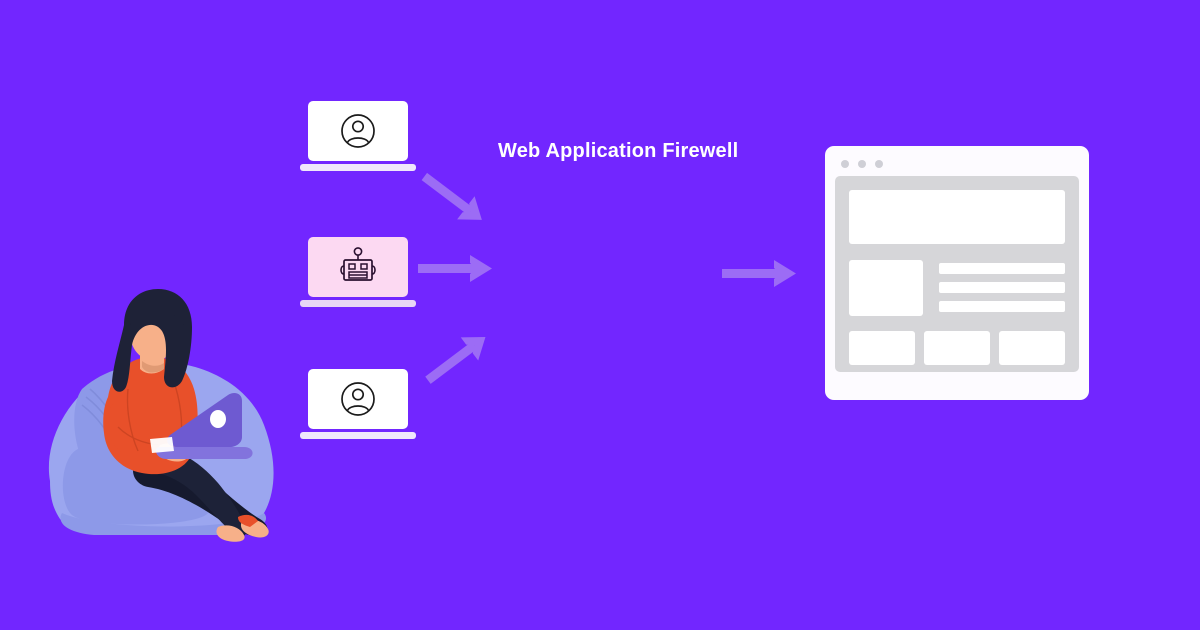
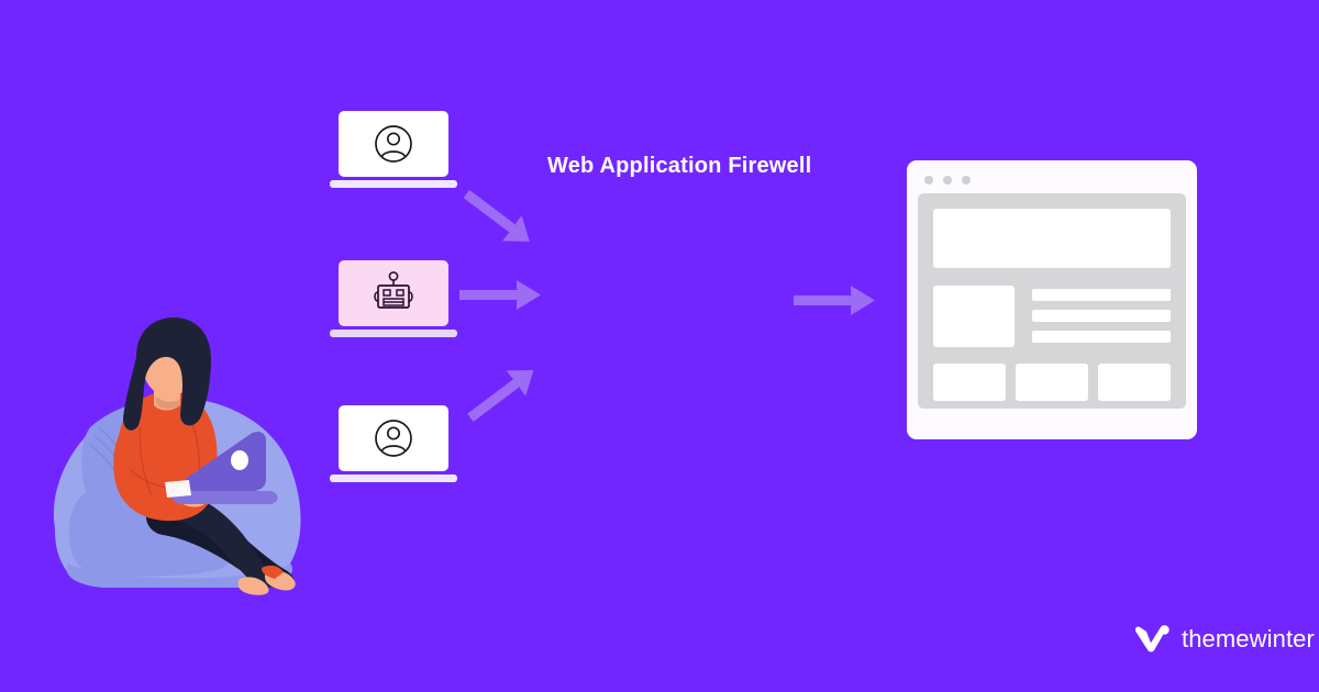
  Web Application Firewell
+ themewinter
